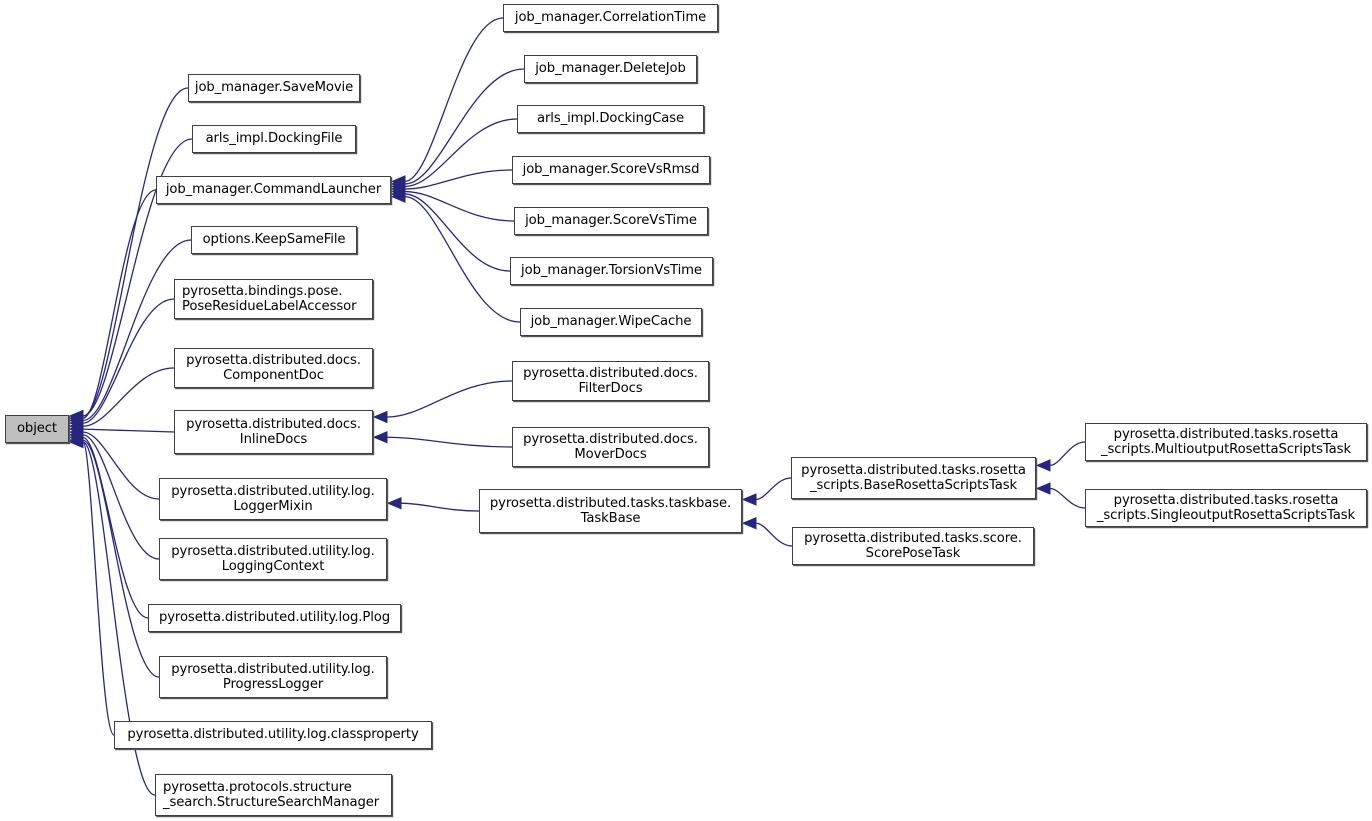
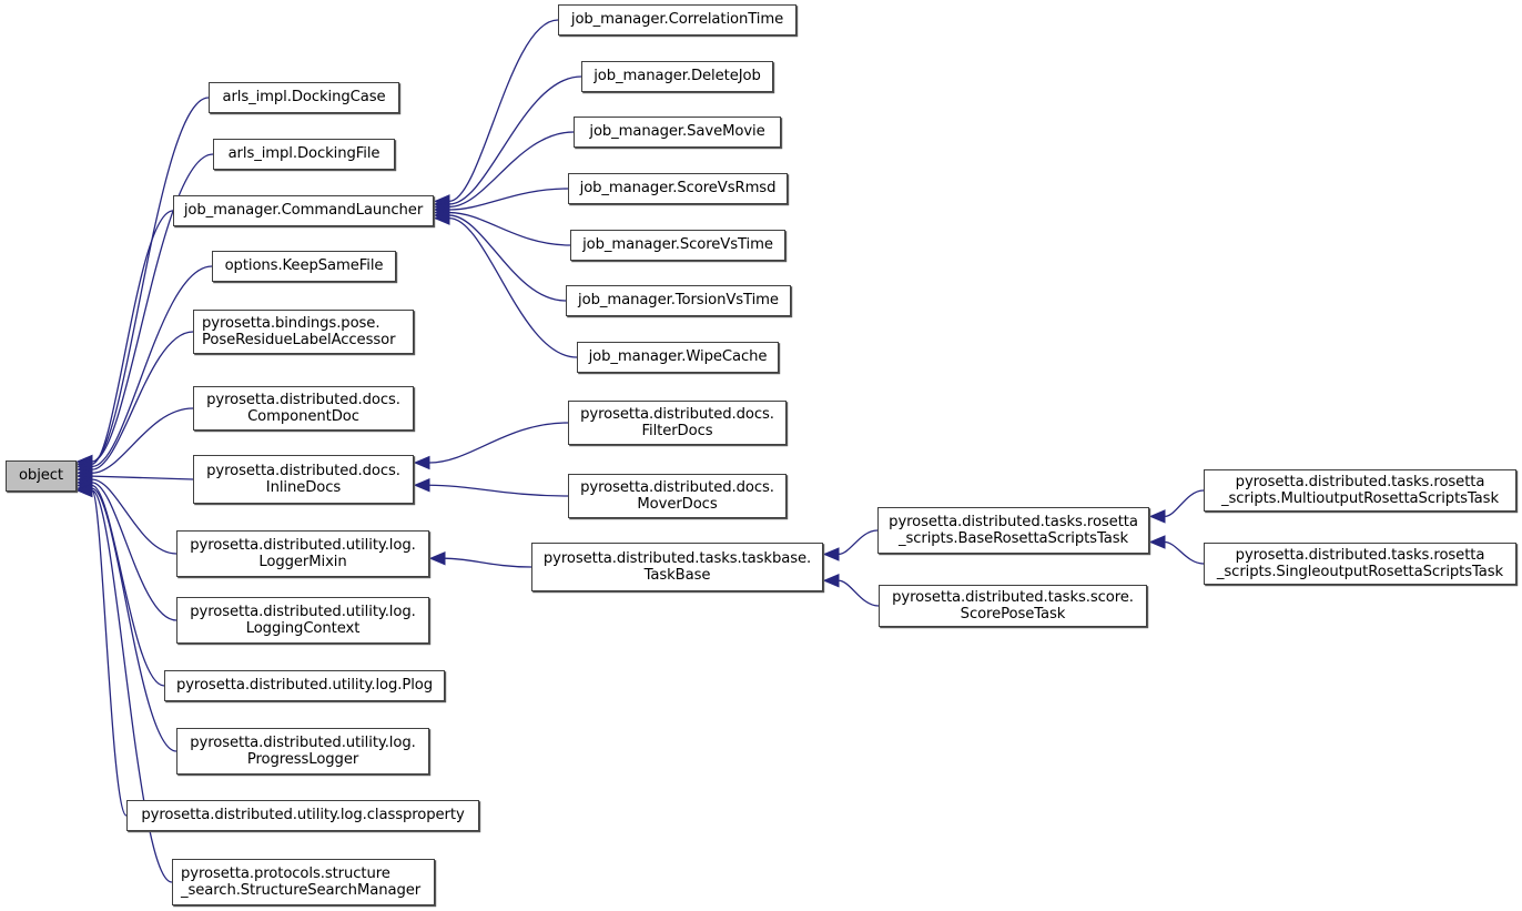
  object
- job_manager.SaveMovie
+ arls_impl.DockingCase
  arls_impl.DockingFile
  job_manager.CommandLauncher
  options.KeepSameFile
  pyrosetta.bindings.pose.
  PoseResidueLabelAccessor
  pyrosetta.distributed.docs.
  ComponentDoc
  pyrosetta.distributed.docs.
  InlineDocs
  pyrosetta.distributed.utility.log.
  LoggerMixin
  pyrosetta.distributed.utility.log.
  LoggingContext
  pyrosetta.distributed.utility.log.Plog
  pyrosetta.distributed.utility.log.
  ProgressLogger
  pyrosetta.distributed.utility.log.classproperty
  pyrosetta.protocols.structure
  _search.StructureSearchManager
  job_manager.CorrelationTime
  job_manager.DeleteJob
- arls_impl.DockingCase
+ job_manager.SaveMovie
  job_manager.ScoreVsRmsd
  job_manager.ScoreVsTime
  job_manager.TorsionVsTime
  job_manager.WipeCache
  pyrosetta.distributed.docs.
  FilterDocs
  pyrosetta.distributed.docs.
  MoverDocs
  pyrosetta.distributed.tasks.taskbase.
  TaskBase
  pyrosetta.distributed.tasks.rosetta
  _scripts.BaseRosettaScriptsTask
  pyrosetta.distributed.tasks.score.
  ScorePoseTask
  pyrosetta.distributed.tasks.rosetta
  _scripts.MultioutputRosettaScriptsTask
  pyrosetta.distributed.tasks.rosetta
  _scripts.SingleoutputRosettaScriptsTask
